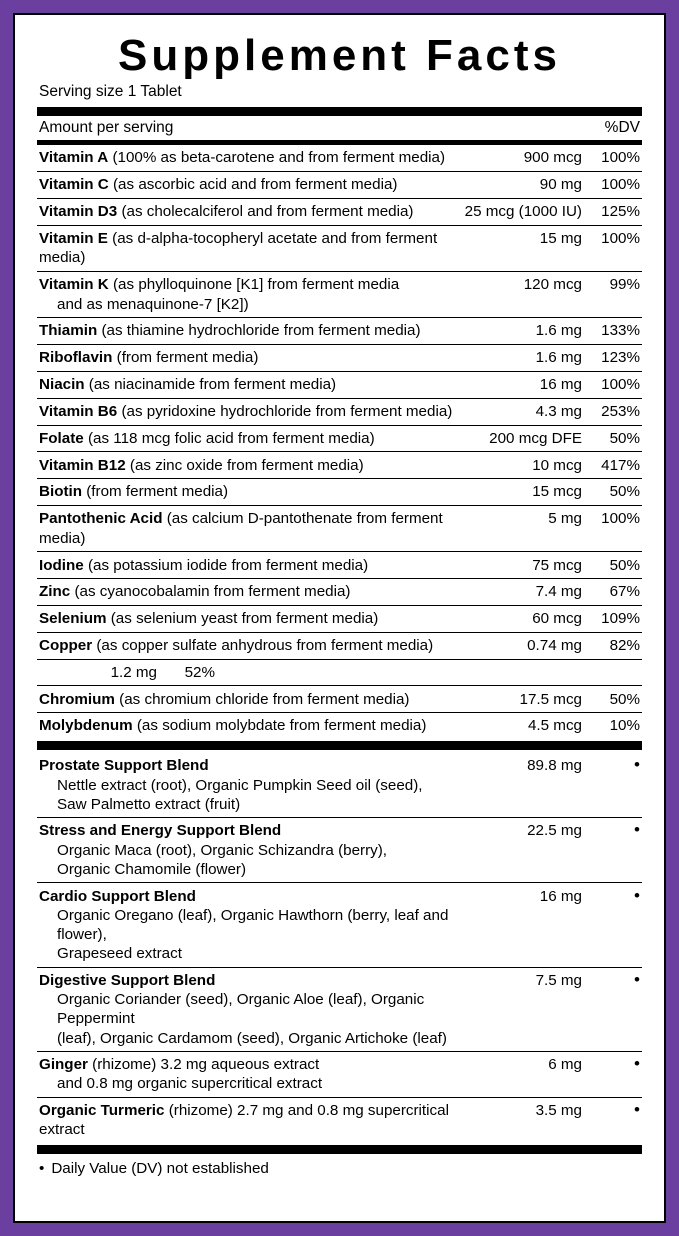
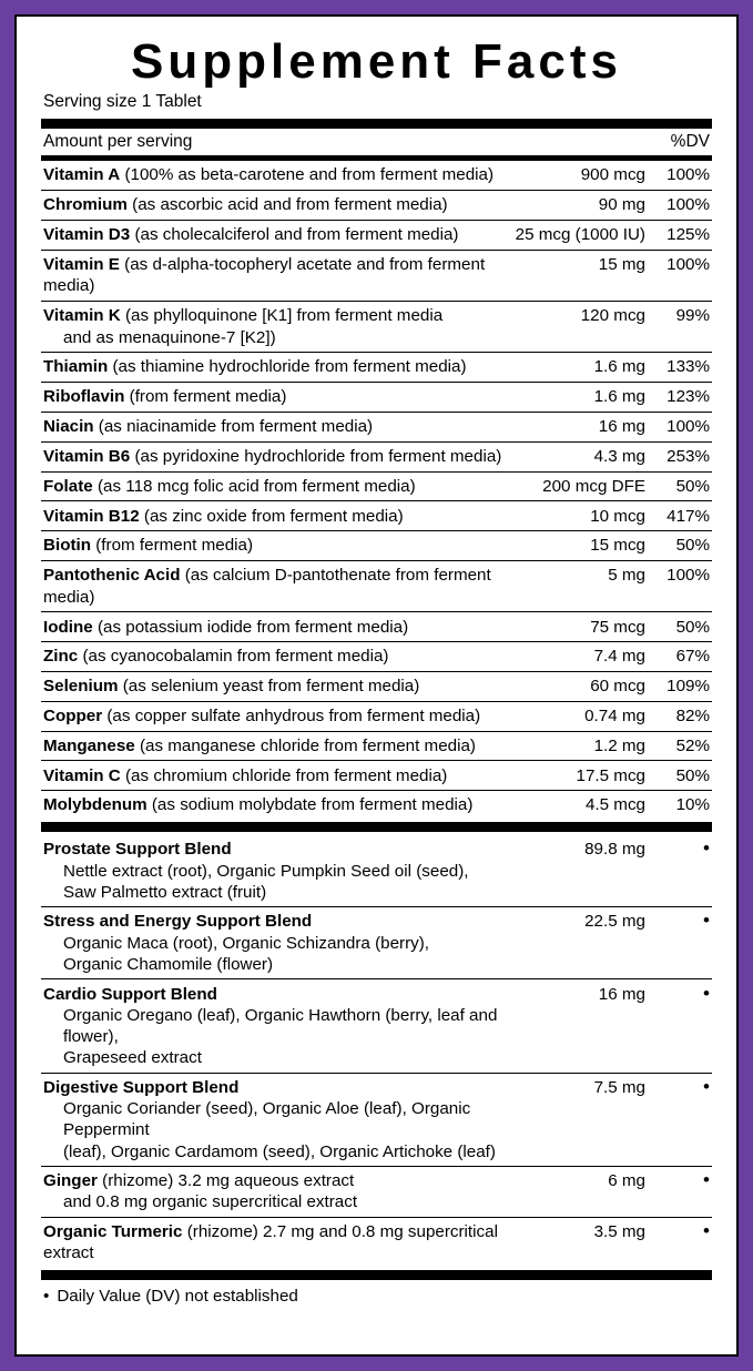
  Supplement Facts
  Serving size 1 Tablet
  Amount per serving
  %DV
  Vitamin A (100% as beta-carotene and from ferment media)
  900 mcg
  100%
- Vitamin C (as ascorbic acid and from ferment media)
+ Chromium (as ascorbic acid and from ferment media)
  90 mg
  100%
  Vitamin D3 (as cholecalciferol and from ferment media)
  25 mcg (1000 IU)
  125%
  Vitamin E (as d-alpha-tocopheryl acetate and from ferment media)
  15 mg
  100%
  Vitamin K (as phylloquinone [K1] from ferment media
  and as menaquinone-7 [K2])
  120 mcg
  99%
  Thiamin (as thiamine hydrochloride from ferment media)
  1.6 mg
  133%
  Riboflavin (from ferment media)
  1.6 mg
  123%
  Niacin (as niacinamide from ferment media)
  16 mg
  100%
  Vitamin B6 (as pyridoxine hydrochloride from ferment media)
  4.3 mg
  253%
  Folate (as 118 mcg folic acid from ferment media)
  200 mcg DFE
  50%
  Vitamin B12 (as zinc oxide from ferment media)
  10 mcg
  417%
  Biotin (from ferment media)
  15 mcg
  50%
  Pantothenic Acid (as calcium D-pantothenate from ferment media)
  5 mg
  100%
  Iodine (as potassium iodide from ferment media)
  75 mcg
  50%
  Zinc (as cyanocobalamin from ferment media)
  7.4 mg
  67%
  Selenium (as selenium yeast from ferment media)
  60 mcg
  109%
  Copper (as copper sulfate anhydrous from ferment media)
  0.74 mg
  82%
+ Manganese (as manganese chloride from ferment media)
  1.2 mg
  52%
- Chromium (as chromium chloride from ferment media)
+ Vitamin C (as chromium chloride from ferment media)
  17.5 mcg
  50%
  Molybdenum (as sodium molybdate from ferment media)
  4.5 mcg
  10%
  Prostate Support Blend
  Nettle extract (root), Organic Pumpkin Seed oil (seed),
  Saw Palmetto extract (fruit)
  89.8 mg
  •
  Stress and Energy Support Blend
  Organic Maca (root), Organic Schizandra (berry),
  Organic Chamomile (flower)
  22.5 mg
  •
  Cardio Support Blend
  Organic Oregano (leaf), Organic Hawthorn (berry, leaf and flower),
  Grapeseed extract
  16 mg
  •
  Digestive Support Blend
  Organic Coriander (seed), Organic Aloe (leaf), Organic Peppermint
  (leaf), Organic Cardamom (seed), Organic Artichoke (leaf)
  7.5 mg
  •
  Ginger (rhizome) 3.2 mg aqueous extract
  and 0.8 mg organic supercritical extract
  6 mg
  •
  Organic Turmeric (rhizome) 2.7 mg and 0.8 mg supercritical extract
  3.5 mg
  •
  • Daily Value (DV) not established
